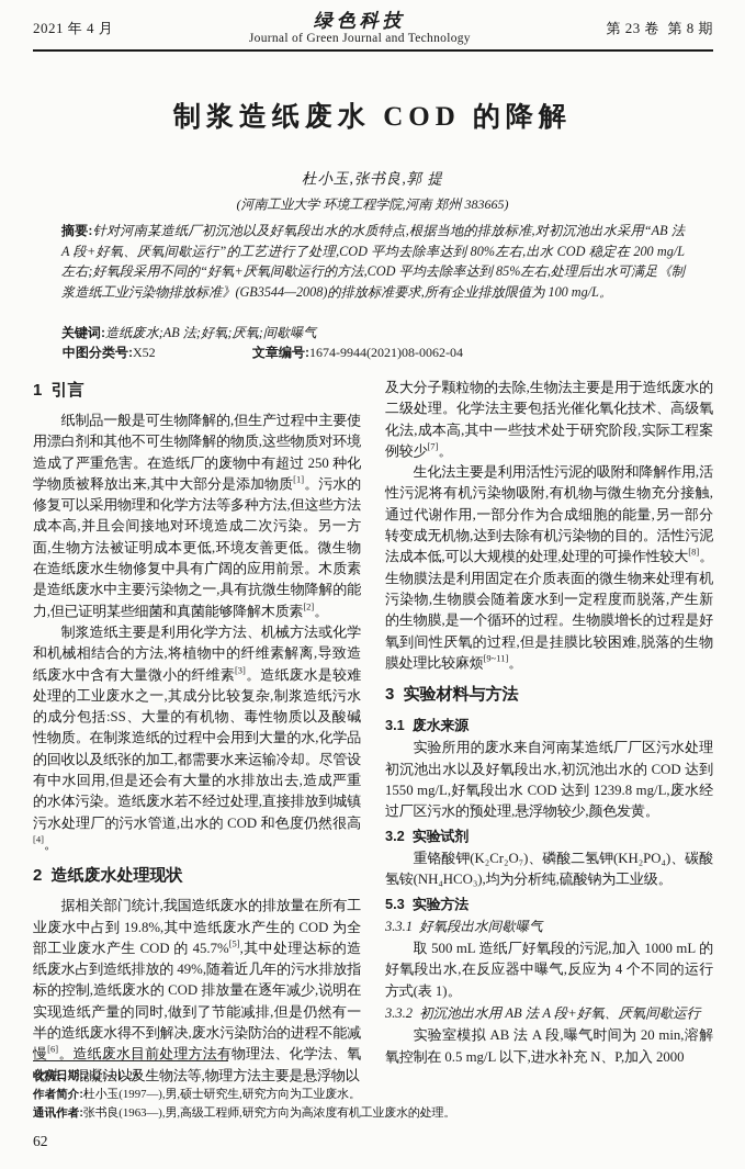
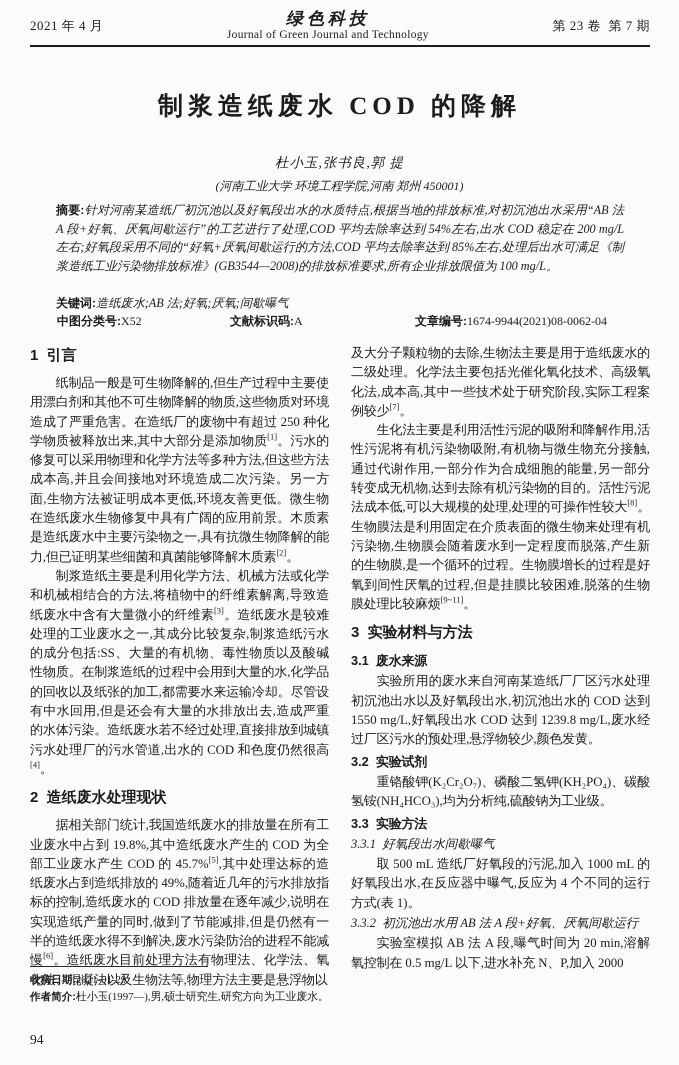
  2021 年 4 月
  绿色科技
  Journal of Green Journal and Technology
- 第 23 卷 第 8 期
+ 第 23 卷 第 7 期
  制浆造纸废水 COD 的降解
  杜小玉,张书良,郭 提
- (河南工业大学 环境工程学院,河南 郑州 383665)
+ (河南工业大学 环境工程学院,河南 郑州 450001)
- 摘要:针对河南某造纸厂初沉池以及好氧段出水的水质特点,根据当地的排放标准,对初沉池出水采用“AB 法 A 段+好氧、厌氧间歇运行”的工艺进行了处理,COD 平均去除率达到 80%左右,出水 COD 稳定在 200 mg/L 左右;好氧段采用不同的“好氧+厌氧间歇运行的方法,COD 平均去除率达到 85%左右,处理后出水可满足《制浆造纸工业污染物排放标准》(GB3544—2008)的排放标准要求,所有企业排放限值为 100 mg/L。
+ 摘要:针对河南某造纸厂初沉池以及好氧段出水的水质特点,根据当地的排放标准,对初沉池出水采用“AB 法 A 段+好氧、厌氧间歇运行”的工艺进行了处理,COD 平均去除率达到 54%左右,出水 COD 稳定在 200 mg/L 左右;好氧段采用不同的“好氧+厌氧间歇运行的方法,COD 平均去除率达到 85%左右,处理后出水可满足《制浆造纸工业污染物排放标准》(GB3544—2008)的排放标准要求,所有企业排放限值为 100 mg/L。
  关键词:造纸废水;AB 法;好氧;厌氧;间歇曝气
  中图分类号:X52
+ 文献标识码:A
  文章编号:1674-9944(2021)08-0062-04
  1 引言
  纸制品一般是可生物降解的,但生产过程中主要使用漂白剂和其他不可生物降解的物质,这些物质对环境造成了严重危害。在造纸厂的废物中有超过 250 种化学物质被释放出来,其中大部分是添加物质[1]。污水的修复可以采用物理和化学方法等多种方法,但这些方法成本高,并且会间接地对环境造成二次污染。另一方面,生物方法被证明成本更低,环境友善更低。微生物在造纸废水生物修复中具有广阔的应用前景。木质素是造纸废水中主要污染物之一,具有抗微生物降解的能力,但已证明某些细菌和真菌能够降解木质素[2]。
  制浆造纸主要是利用化学方法、机械方法或化学和机械相结合的方法,将植物中的纤维素解离,导致造纸废水中含有大量微小的纤维素[3]。造纸废水是较难处理的工业废水之一,其成分比较复杂,制浆造纸污水的成分包括:SS、大量的有机物、毒性物质以及酸碱性物质。在制浆造纸的过程中会用到大量的水,化学品的回收以及纸张的加工,都需要水来运输冷却。尽管设有中水回用,但是还会有大量的水排放出去,造成严重的水体污染。造纸废水若不经过处理,直接排放到城镇污水处理厂的污水管道,出水的 COD 和色度仍然很高[4]。
  2 造纸废水处理现状
  据相关部门统计,我国造纸废水的排放量在所有工业废水中占到 19.8%,其中造纸废水产生的 COD 为全部工业废水产生 COD 的 45.7%[5],其中处理达标的造纸废水占到造纸排放的 49%,随着近几年的污水排放指标的控制,造纸废水的 COD 排放量在逐年减少,说明在实现造纸产量的同时,做到了节能减排,但是仍然有一半的造纸废水得不到解决,废水污染防治的进程不能减慢[6]。造纸废水目前处理方法有物理法、化学法、氧化法、混凝法以及生物法等,物理方法主要是悬浮物以
  及大分子颗粒物的去除,生物法主要是用于造纸废水的二级处理。化学法主要包括光催化氧化技术、高级氧化法,成本高,其中一些技术处于研究阶段,实际工程案例较少[7]。
  生化法主要是利用活性污泥的吸附和降解作用,活性污泥将有机污染物吸附,有机物与微生物充分接触,通过代谢作用,一部分作为合成细胞的能量,另一部分转变成无机物,达到去除有机污染物的目的。活性污泥法成本低,可以大规模的处理,处理的可操作性较大[8]。生物膜法是利用固定在介质表面的微生物来处理有机污染物,生物膜会随着废水到一定程度而脱落,产生新的生物膜,是一个循环的过程。生物膜增长的过程是好氧到间性厌氧的过程,但是挂膜比较困难,脱落的生物膜处理比较麻烦[9~11]。
  3 实验材料与方法
  3.1 废水来源
  实验所用的废水来自河南某造纸厂厂区污水处理初沉池出水以及好氧段出水,初沉池出水的 COD 达到 1550 mg/L,好氧段出水 COD 达到 1239.8 mg/L,废水经过厂区污水的预处理,悬浮物较少,颜色发黄。
  3.2 实验试剂
  重铬酸钾(K₂Cr₂O₇)、磷酸二氢钾(KH₂PO₄)、碳酸氢铵(NH₄HCO₃),均为分析纯,硫酸钠为工业级。
- 5.3 实验方法
+ 3.3 实验方法
  3.3.1 好氧段出水间歇曝气
  取 500 mL 造纸厂好氧段的污泥,加入 1000 mL 的好氧段出水,在反应器中曝气,反应为 4 个不同的运行方式(表 1)。
  3.3.2 初沉池出水用 AB 法 A 段+好氧、厌氧间歇运行
  实验室模拟 AB 法 A 段,曝气时间为 20 min,溶解氧控制在 0.5 mg/L 以下,进水补充 N、P,加入 2000
  收稿日期:2021-01-29
  作者简介:杜小玉(1997—),男,硕士研究生,研究方向为工业废水。
- 通讯作者:张书良(1963—),男,高级工程师,研究方向为高浓度有机工业废水的处理。
- 62
+ 94
